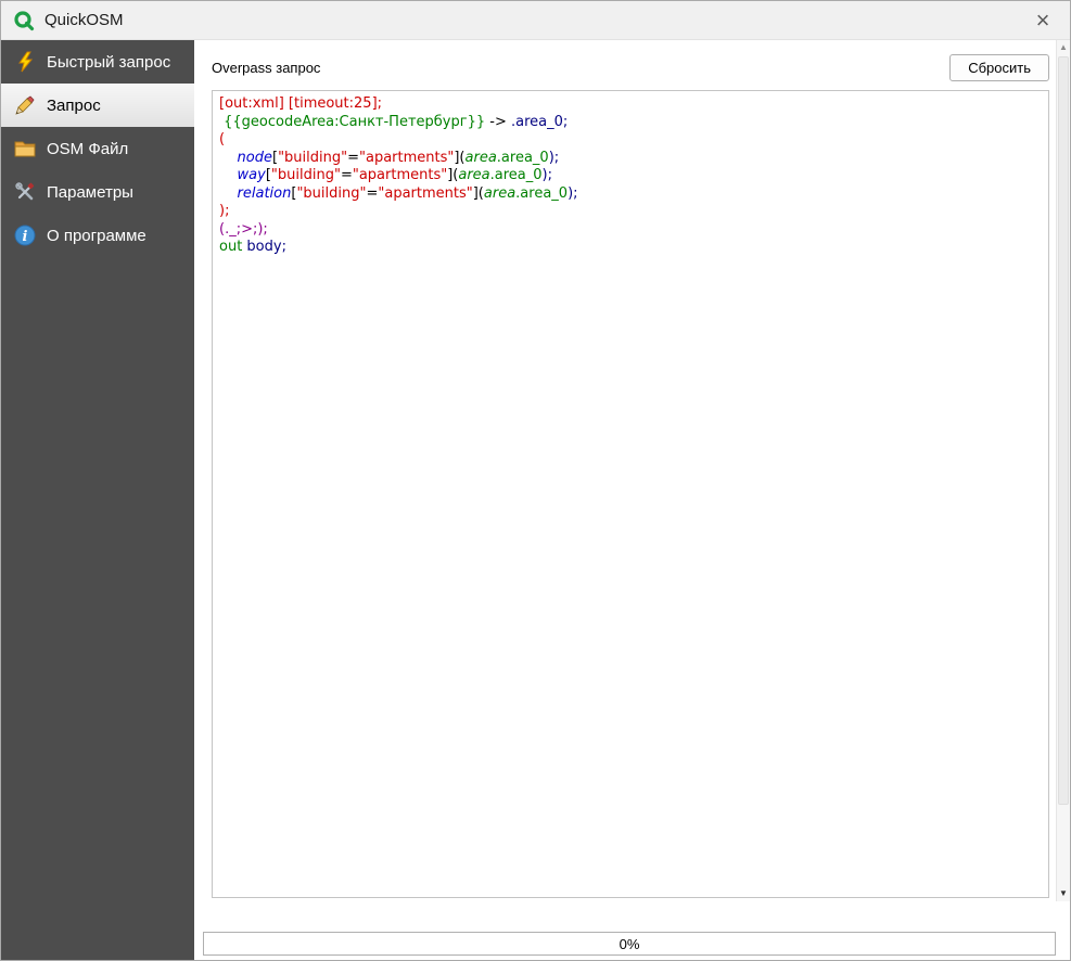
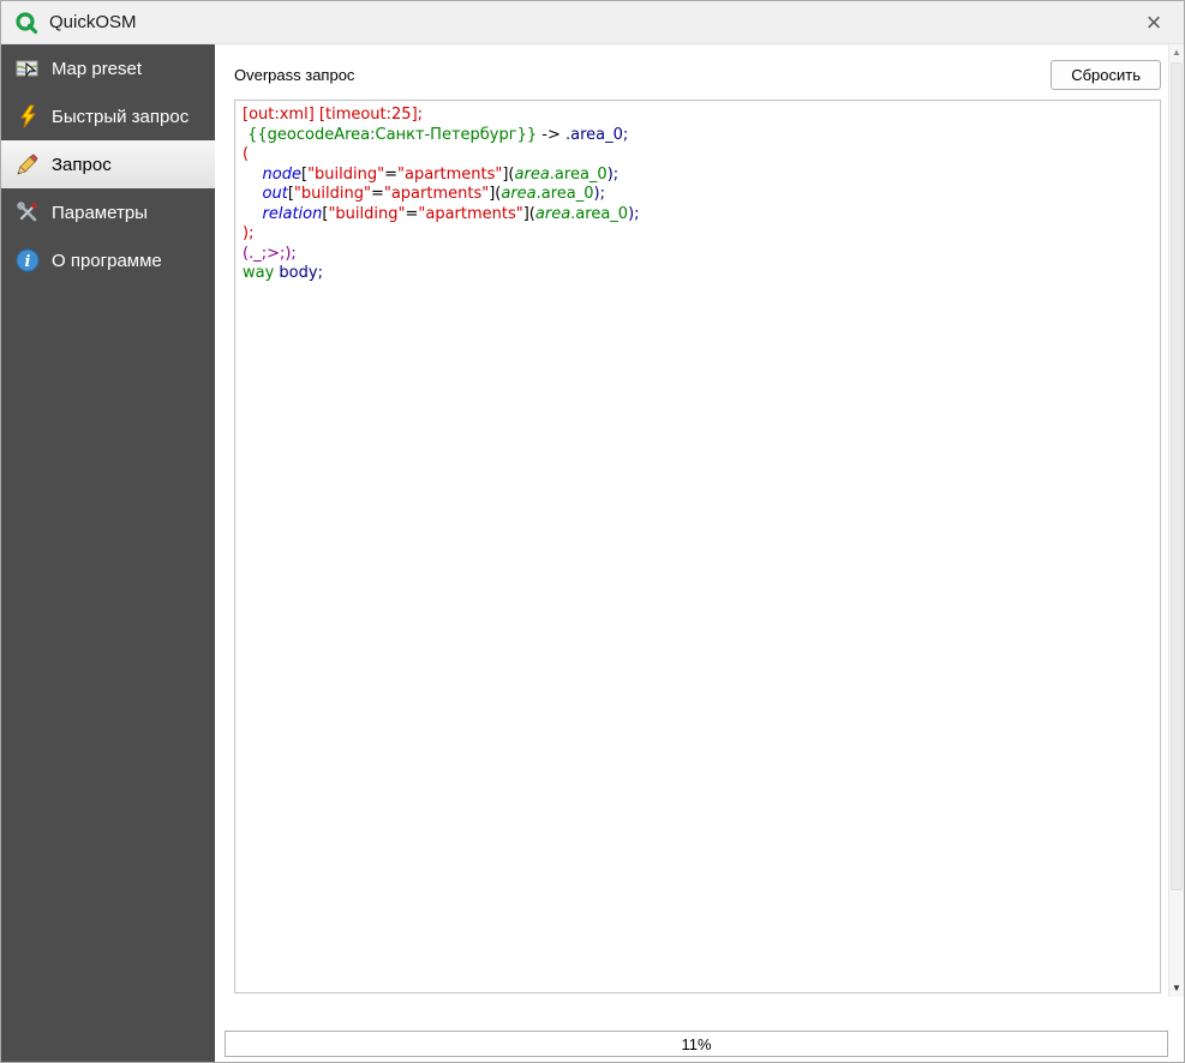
  QuickOSM
  ×
+ Map preset
  Быстрый запрос
  Запрос
- OSM Файл
  Параметры
  i
  О программе
  Overpass запрос
  Сбросить
  [out:xml] [timeout:25];
  {{geocodeArea:Санкт-Петербург}} -> .area_0;
  (
  node["building"="apartments"](area.area_0);
- way["building"="apartments"](area.area_0);
+ out["building"="apartments"](area.area_0);
  relation["building"="apartments"](area.area_0);
  );
  (._;>;);
- out body;
+ way body;
- 0%
+ 11%
  ▲
  ▼
